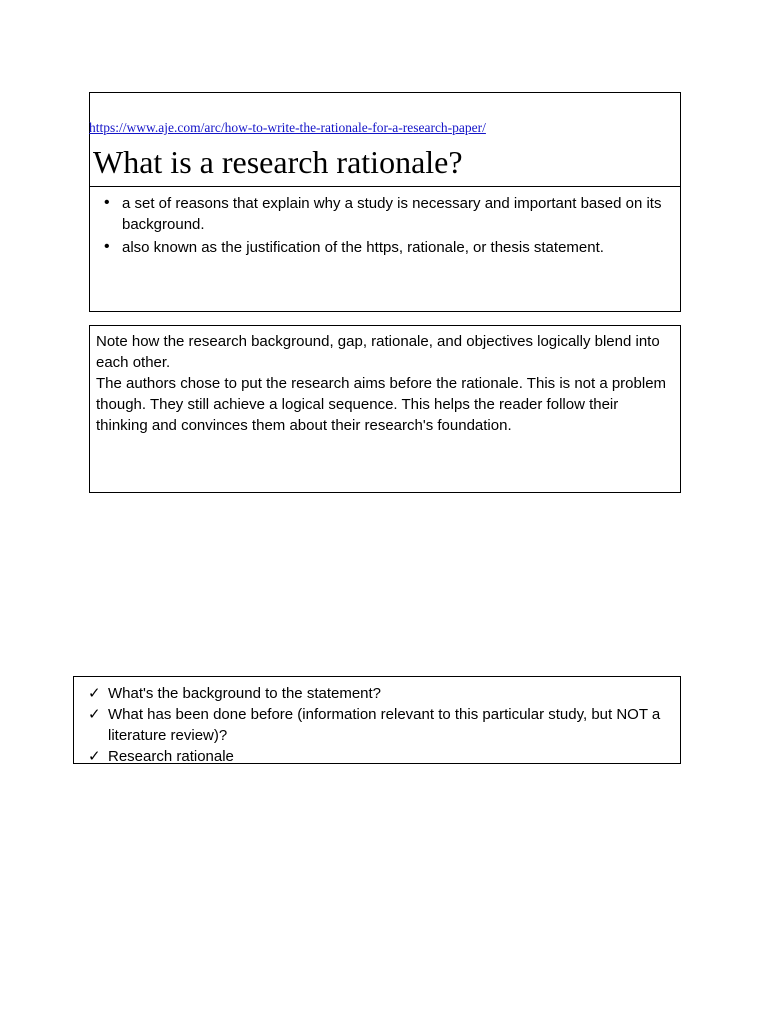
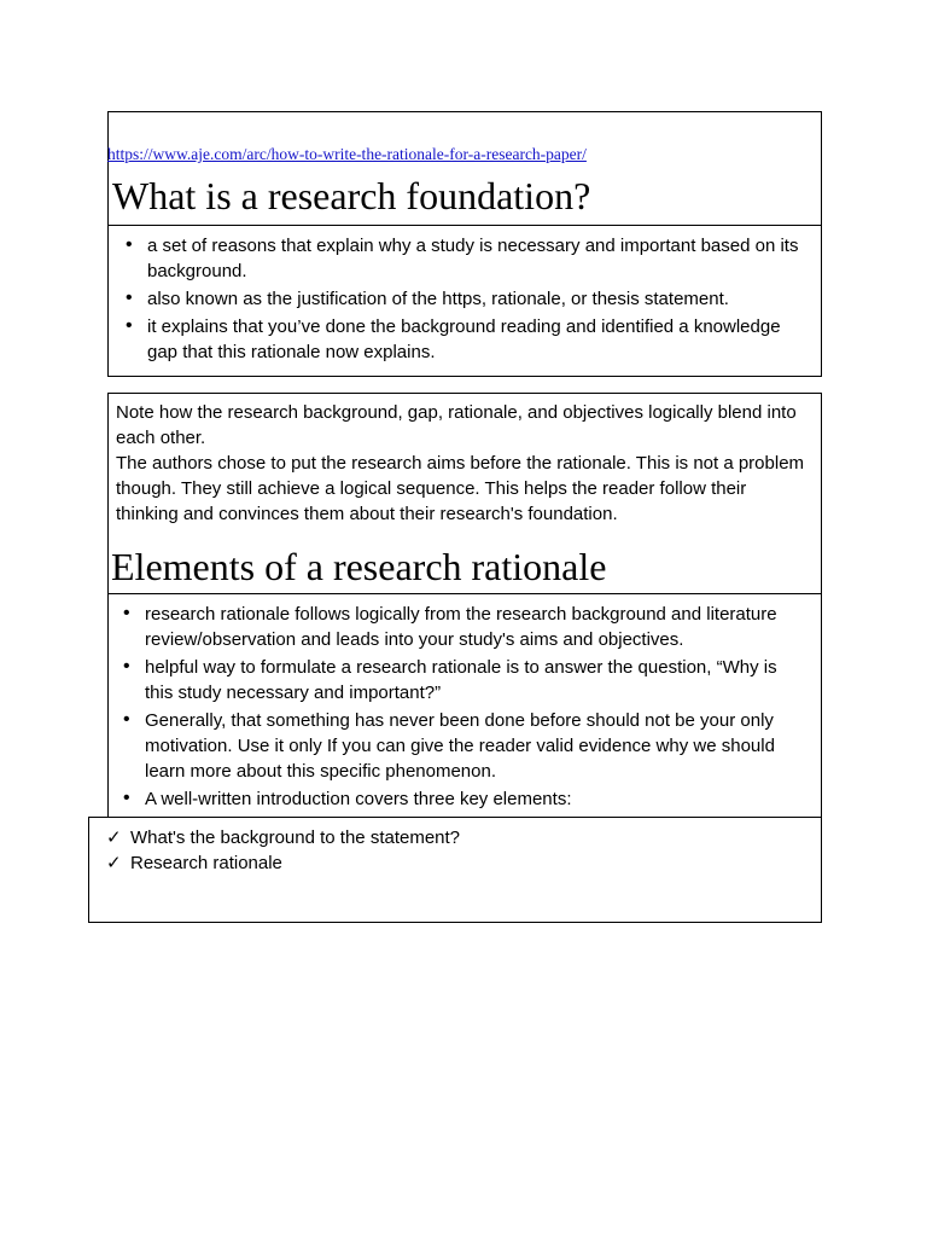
  https://www.aje.com/arc/how-to-write-the-rationale-for-a-research-paper/
- What is a research rationale?
+ What is a research foundation?
  a set of reasons that explain why a study is necessary and important based on its background.
  also known as the justification of the https, rationale, or thesis statement.
+ it explains that you’ve done the background reading and identified a knowledge gap that this rationale now explains.
  Note how the research background, gap, rationale, and objectives logically blend into each other.
  The authors chose to put the research aims before the rationale. This is not a problem though. They still achieve a logical sequence. This helps the reader follow their thinking and convinces them about their research's foundation.
+ Elements of a research rationale
+ research rationale follows logically from the research background and literature review/observation and leads into your study's aims and objectives.
+ helpful way to formulate a research rationale is to answer the question, “Why is this study necessary and important?”
+ Generally, that something has never been done before should not be your only motivation. Use it only If you can give the reader valid evidence why we should learn more about this specific phenomenon.
+ A well-written introduction covers three key elements:
  What's the background to the statement?
- What has been done before (information relevant to this particular study, but NOT a literature review)?
  Research rationale
